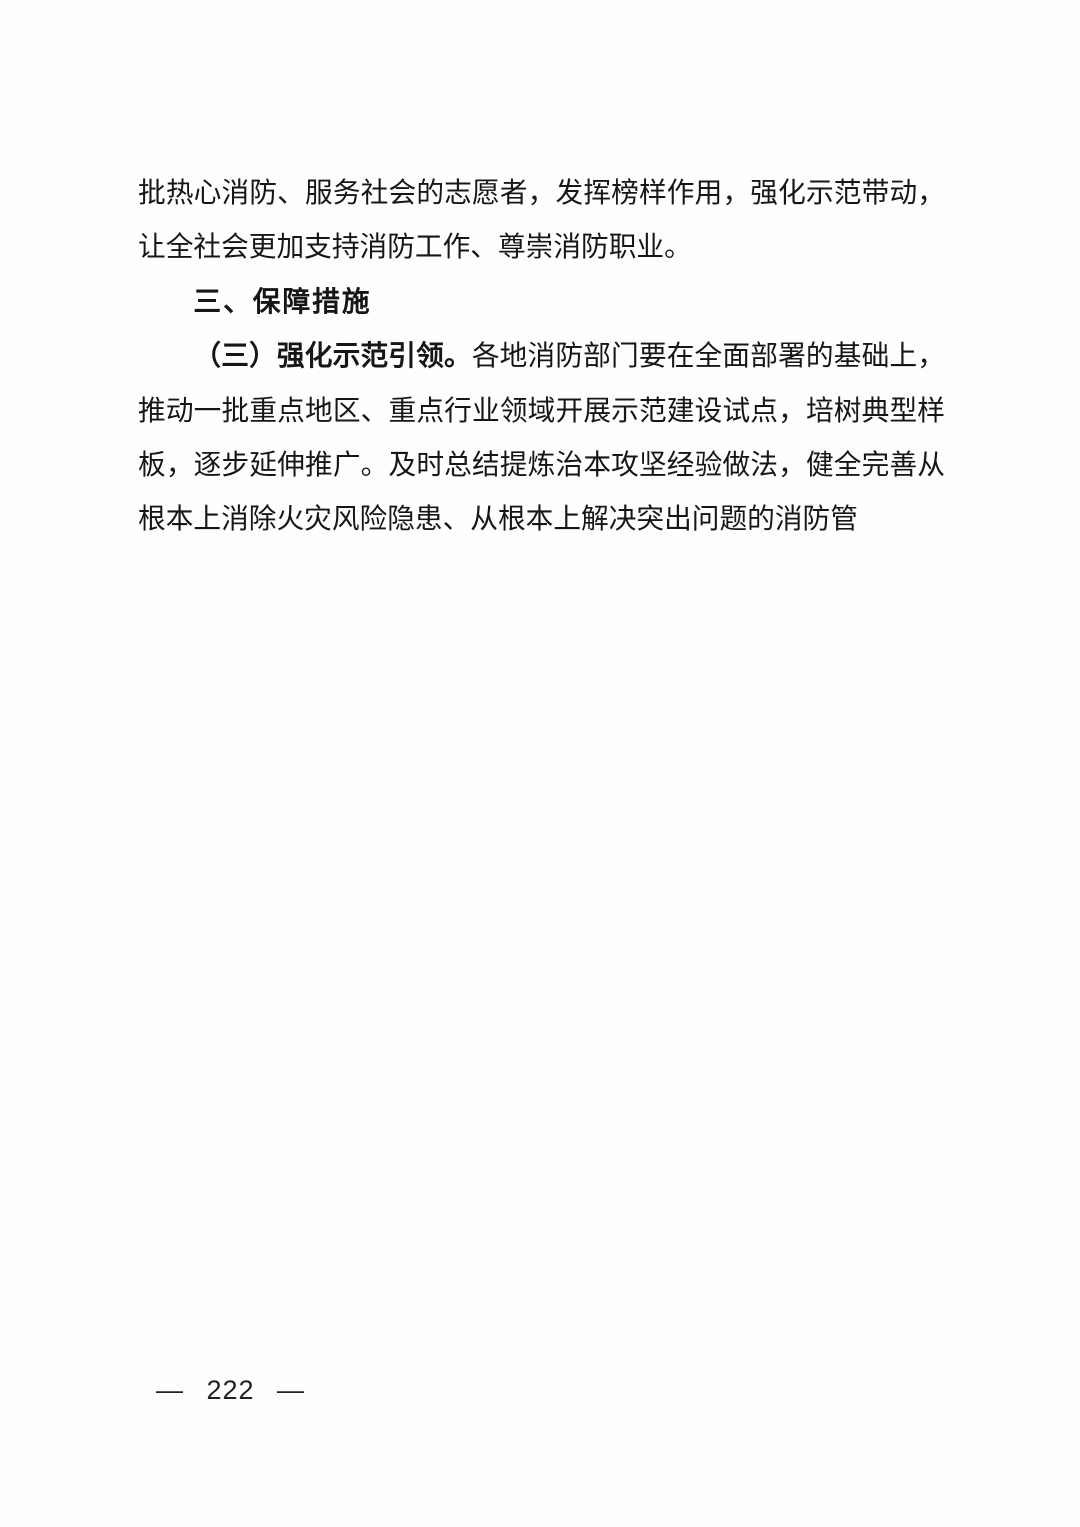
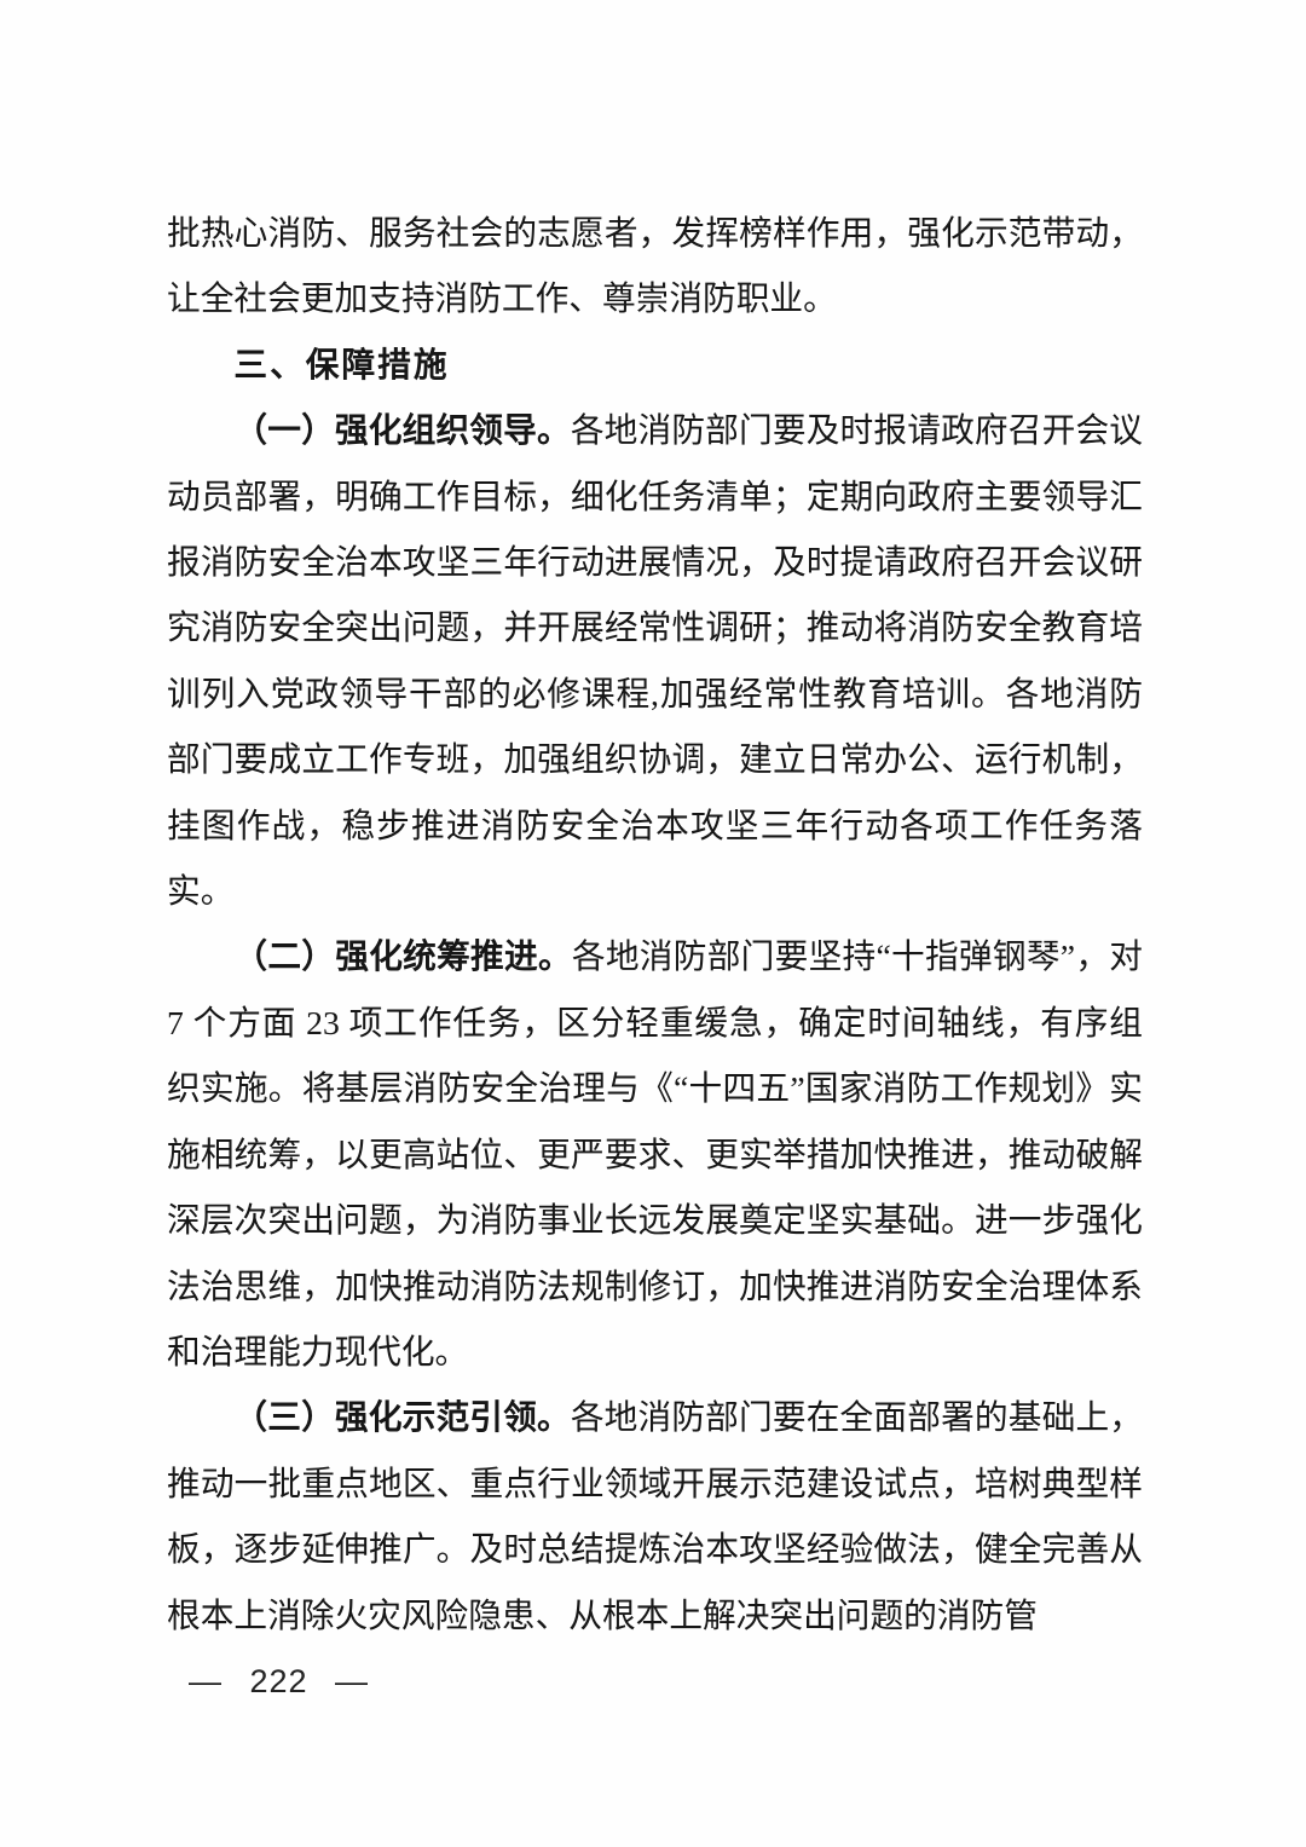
  批热心消防、服务社会的志愿者，发挥榜样作用，强化示范带动，让全社会更加支持消防工作、尊崇消防职业。
  三、保障措施
+ （一）强化组织领导。各地消防部门要及时报请政府召开会议动员部署，明确工作目标，细化任务清单；定期向政府主要领导汇报消防安全治本攻坚三年行动进展情况，及时提请政府召开会议研究消防安全突出问题，并开展经常性调研；推动将消防安全教育培训列入党政领导干部的必修课程,加强经常性教育培训。各地消防部门要成立工作专班，加强组织协调，建立日常办公、运行机制，挂图作战，稳步推进消防安全治本攻坚三年行动各项工作任务落实。
+ （二）强化统筹推进。各地消防部门要坚持“十指弹钢琴”，对 7 个方面 23 项工作任务，区分轻重缓急，确定时间轴线，有序组织实施。将基层消防安全治理与《“十四五”国家消防工作规划》实施相统筹，以更高站位、更严要求、更实举措加快推进，推动破解深层次突出问题，为消防事业长远发展奠定坚实基础。进一步强化法治思维，加快推动消防法规制修订，加快推进消防安全治理体系和治理能力现代化。
  （三）强化示范引领。各地消防部门要在全面部署的基础上，推动一批重点地区、重点行业领域开展示范建设试点，培树典型样板，逐步延伸推广。及时总结提炼治本攻坚经验做法，健全完善从根本上消除火灾风险隐患、从根本上解决突出问题的消防管
  — 222 —
